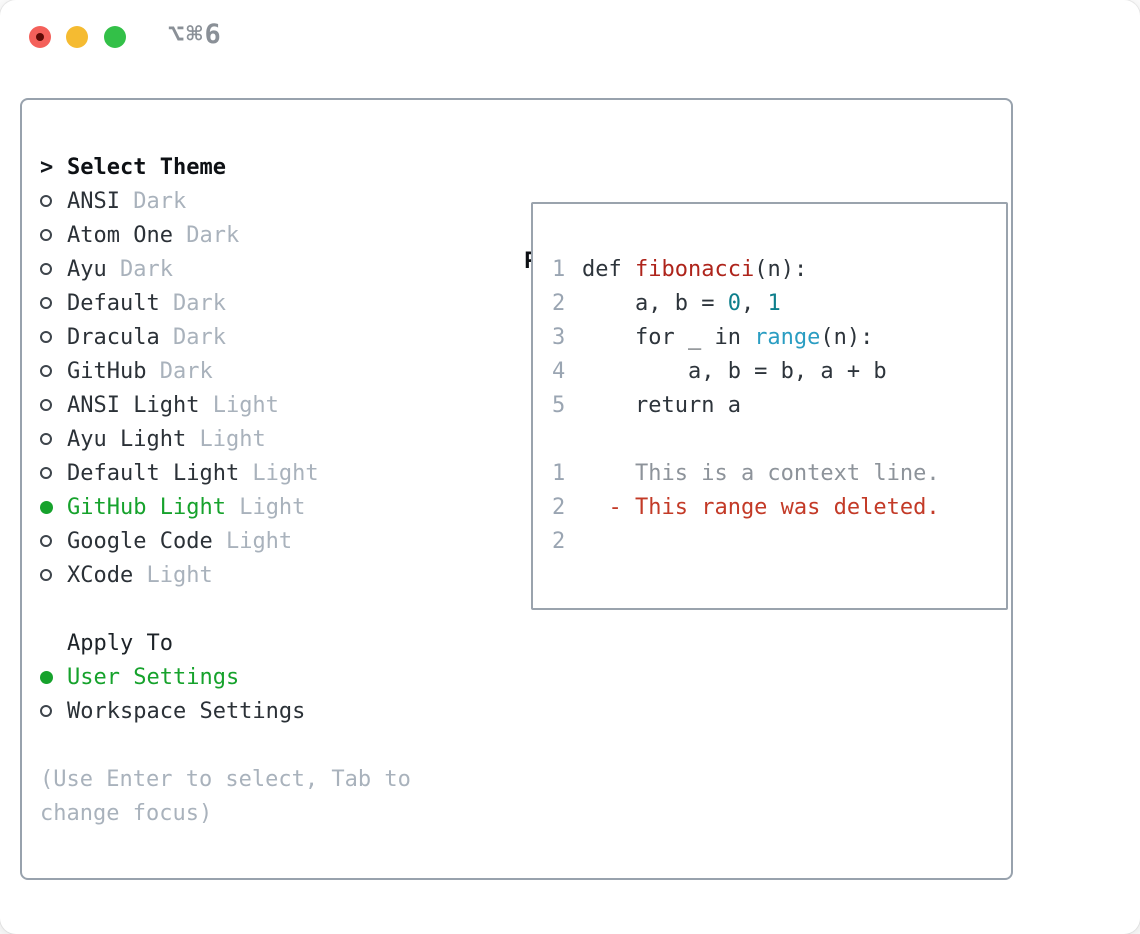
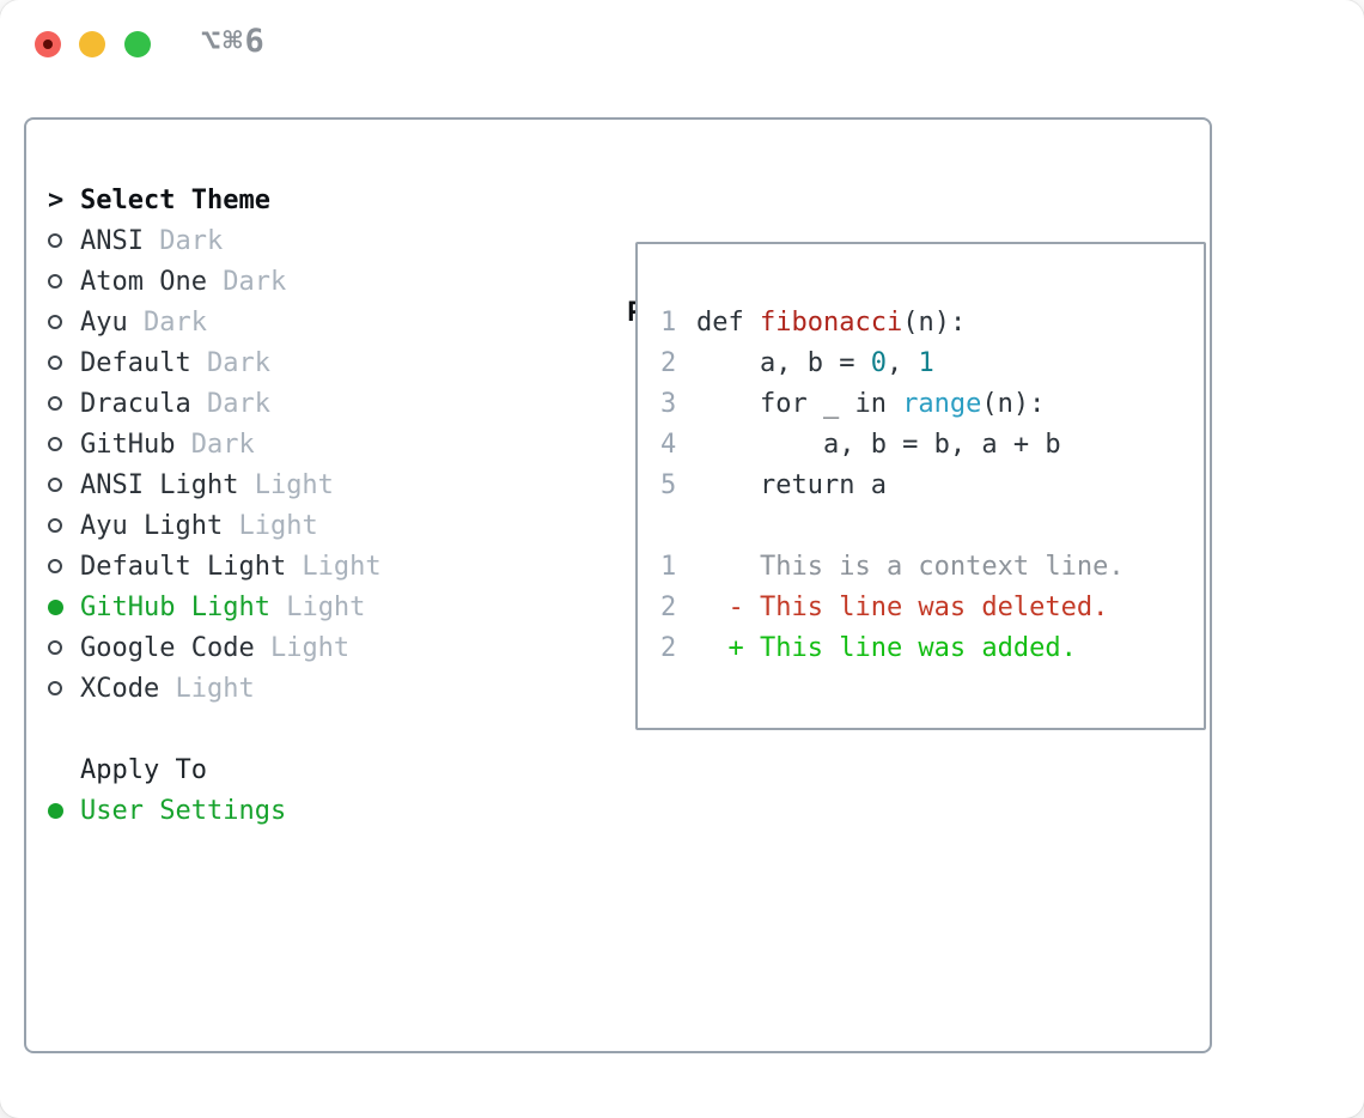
  ⌥⌘6
  >
  Select Theme
  ANSI
  Dark
  Atom One
  Dark
  Ayu
  Dark
  Default
  Dark
  Dracula
  Dark
  GitHub
  Dark
  ANSI Light
  Light
  Ayu Light
  Light
  Default Light
  Light
  GitHub Light
  Light
  Google Code
  Light
  XCode
  Light
  Apply To
  User Settings
- Workspace Settings
- (Use Enter to select, Tab to
- change focus)
  1
  def
  fibonacci
  (n):
  2
  a, b =
  0
  ,
  1
  3
  for _ in
  range
  (n):
  4
  a, b = b, a + b
  5
  return a
  1
  This is a context line.
  2
- - This range was deleted.
+ - This line was deleted.
  2
+ + This line was added.
